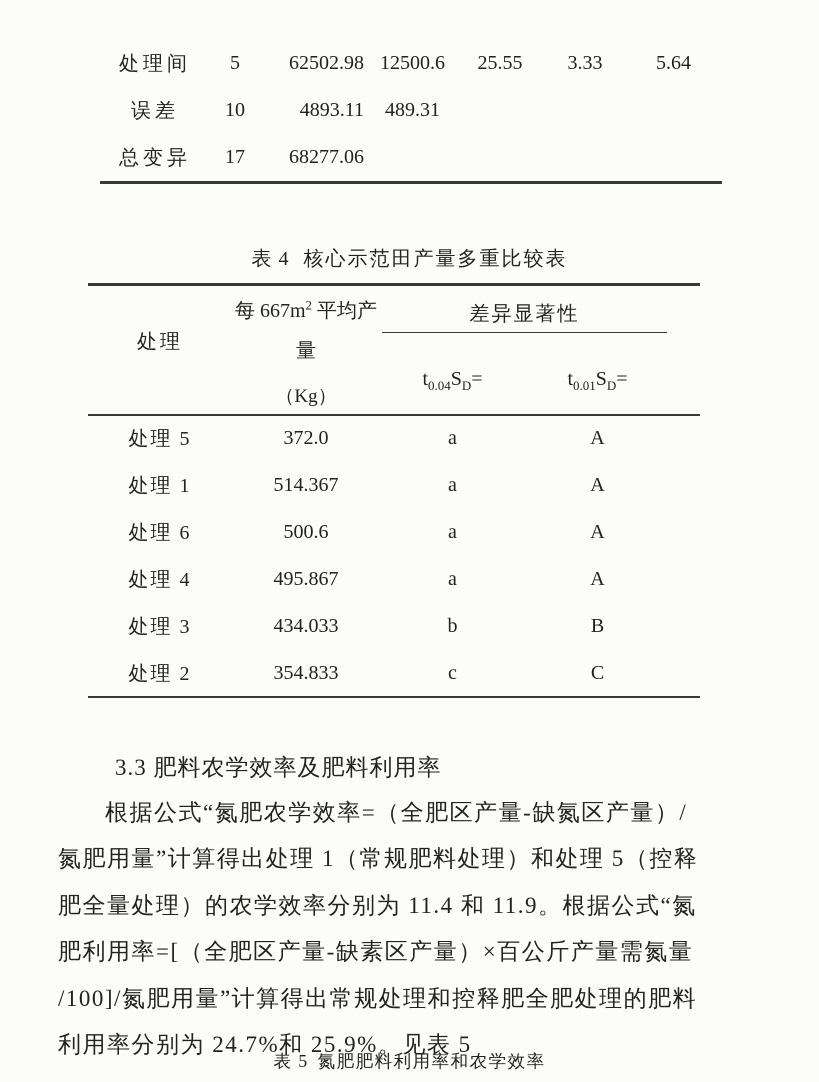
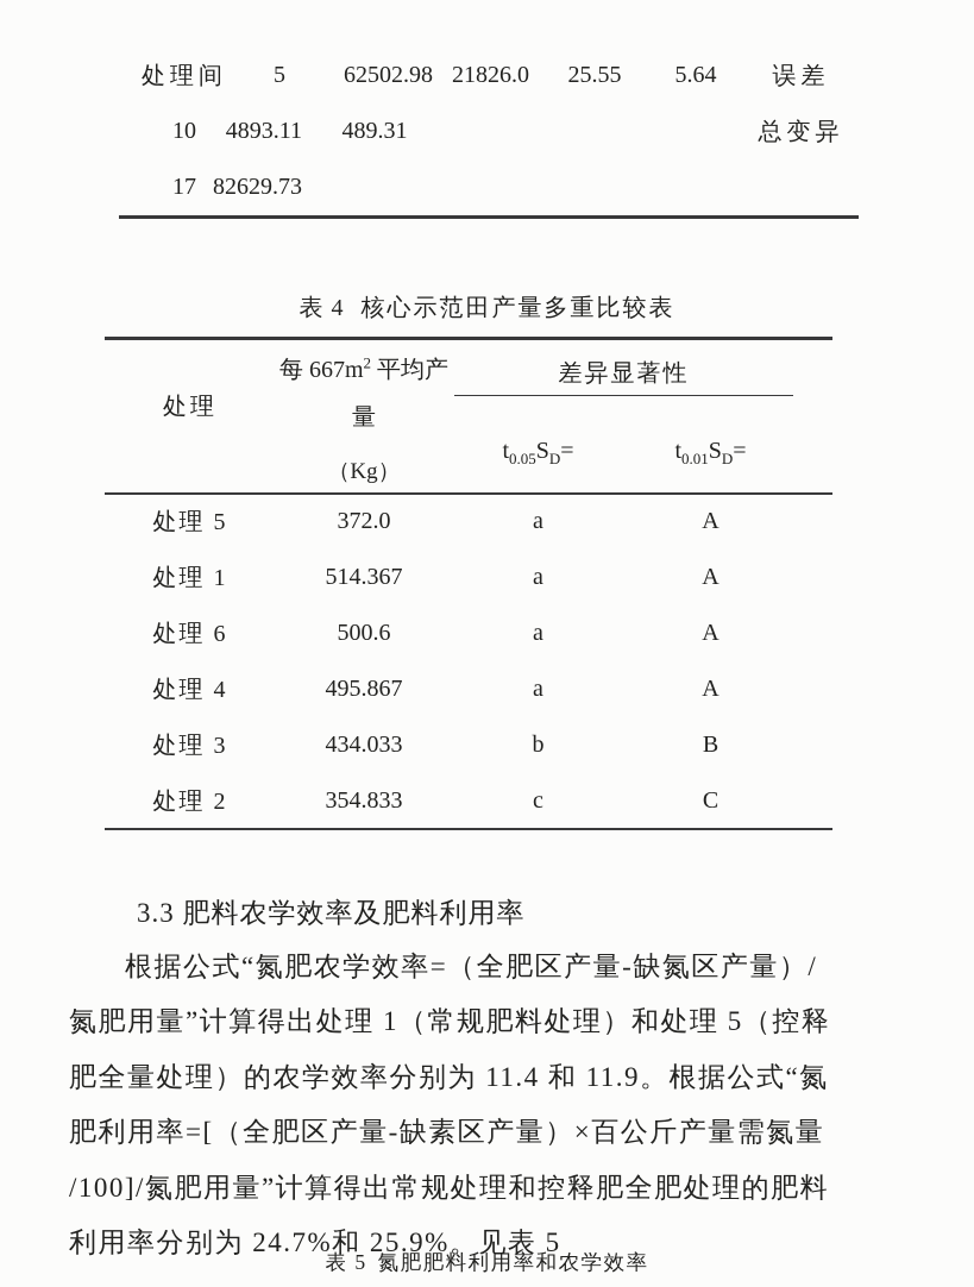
  处理间
  5
  62502.98
- 12500.6
+ 21826.0
  25.55
- 3.33
  5.64
  误差
  10
  4893.11
  489.31
  总变异
  17
- 68277.06
+ 82629.73
  表 4 核心示范田产量多重比较表
  处理
  每 667m2 平均产
  量
  （Kg）
  差异显著性
- t0.04SD=
+ t0.05SD=
  t0.01SD=
  处理 5
  372.0
  a
  A
  处理 1
  514.367
  a
  A
  处理 6
  500.6
  a
  A
  处理 4
  495.867
  a
  A
  处理 3
  434.033
  b
  B
  处理 2
  354.833
  c
  C
  3.3 肥料农学效率及肥料利用率
  根据公式“氮肥农学效率=（全肥区产量-缺氮区产量）/
  氮肥用量”计算得出处理 1（常规肥料处理）和处理 5（控释
  肥全量处理）的农学效率分别为 11.4 和 11.9。根据公式“氮
  肥利用率=[（全肥区产量-缺素区产量）×百公斤产量需氮量
  /100]/氮肥用量”计算得出常规处理和控释肥全肥处理的肥料
  利用率分别为 24.7%和 25.9%。见表 5
  表 5 氮肥肥料利用率和农学效率
